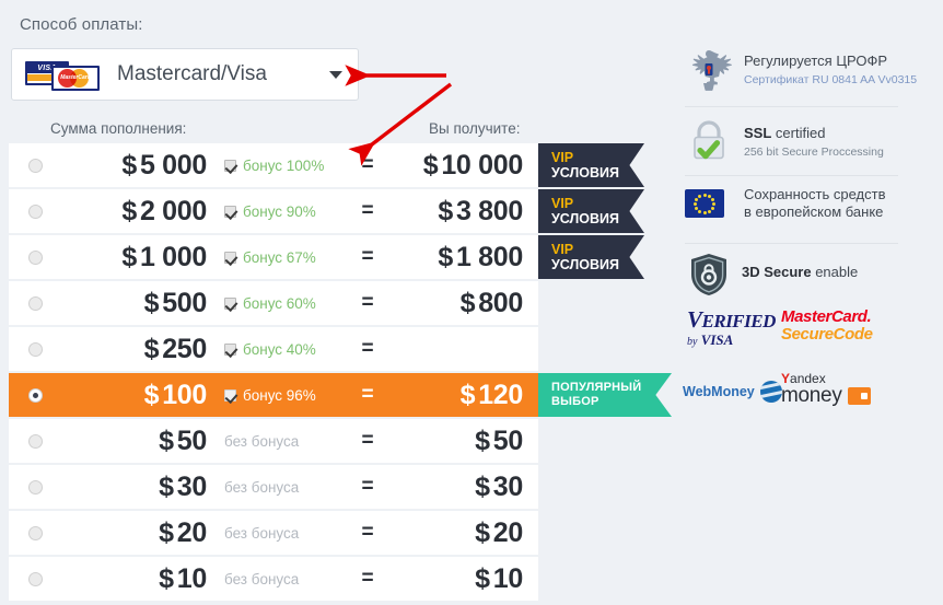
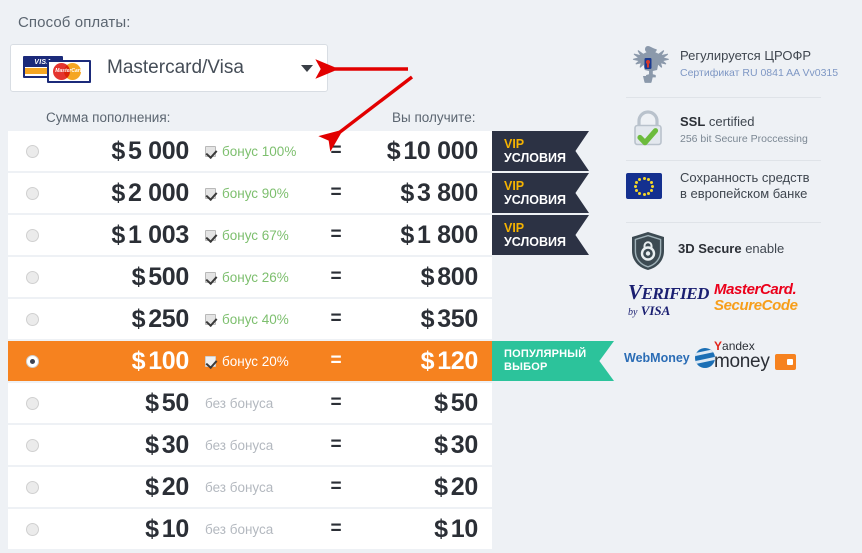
  Способ оплаты:
  Mastercard/Visa
  Сумма пополнения:
  Вы получите:
  $5 000
  бонус 100%
  =
  $10 000
  VIP
  УСЛОВИЯ
  $2 000
  бонус 90%
  =
  $3 800
  VIP
  УСЛОВИЯ
- $1 000
+ $1 003
  бонус 67%
  =
  $1 800
  VIP
  УСЛОВИЯ
  $500
- бонус 60%
+ бонус 26%
  =
  $800
  $250
  бонус 40%
  =
+ $350
  $100
- бонус 96%
+ бонус 20%
  =
  $120
  ПОПУЛЯРНЫЙ
  ВЫБОР
  $50
  без бонуса
  =
  $50
  $30
  без бонуса
  =
  $30
  $20
  без бонуса
  =
  $20
  $10
  без бонуса
  =
  $10
  Регулируется ЦРОФР
  Сертификат RU 0841 AA Vv0315
  SSL certified
  256 bit Secure Proccessing
  Сохранность средств
  в европейском банке
  3D Secure enable
  VERIFIED
  by VISA
  MasterCard.
  SecureCode
  WebMoney
  Yandex
  money
